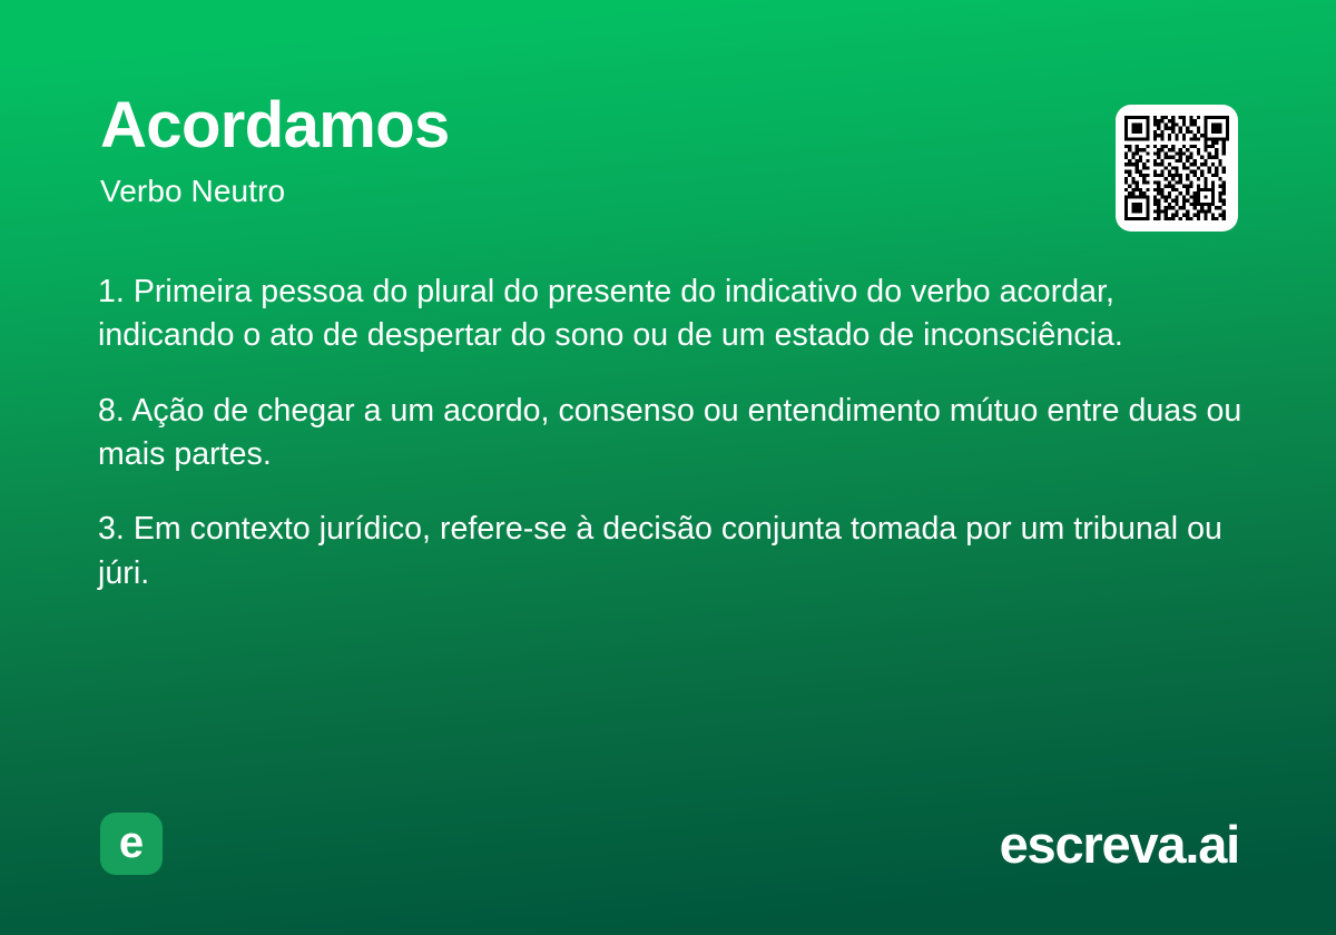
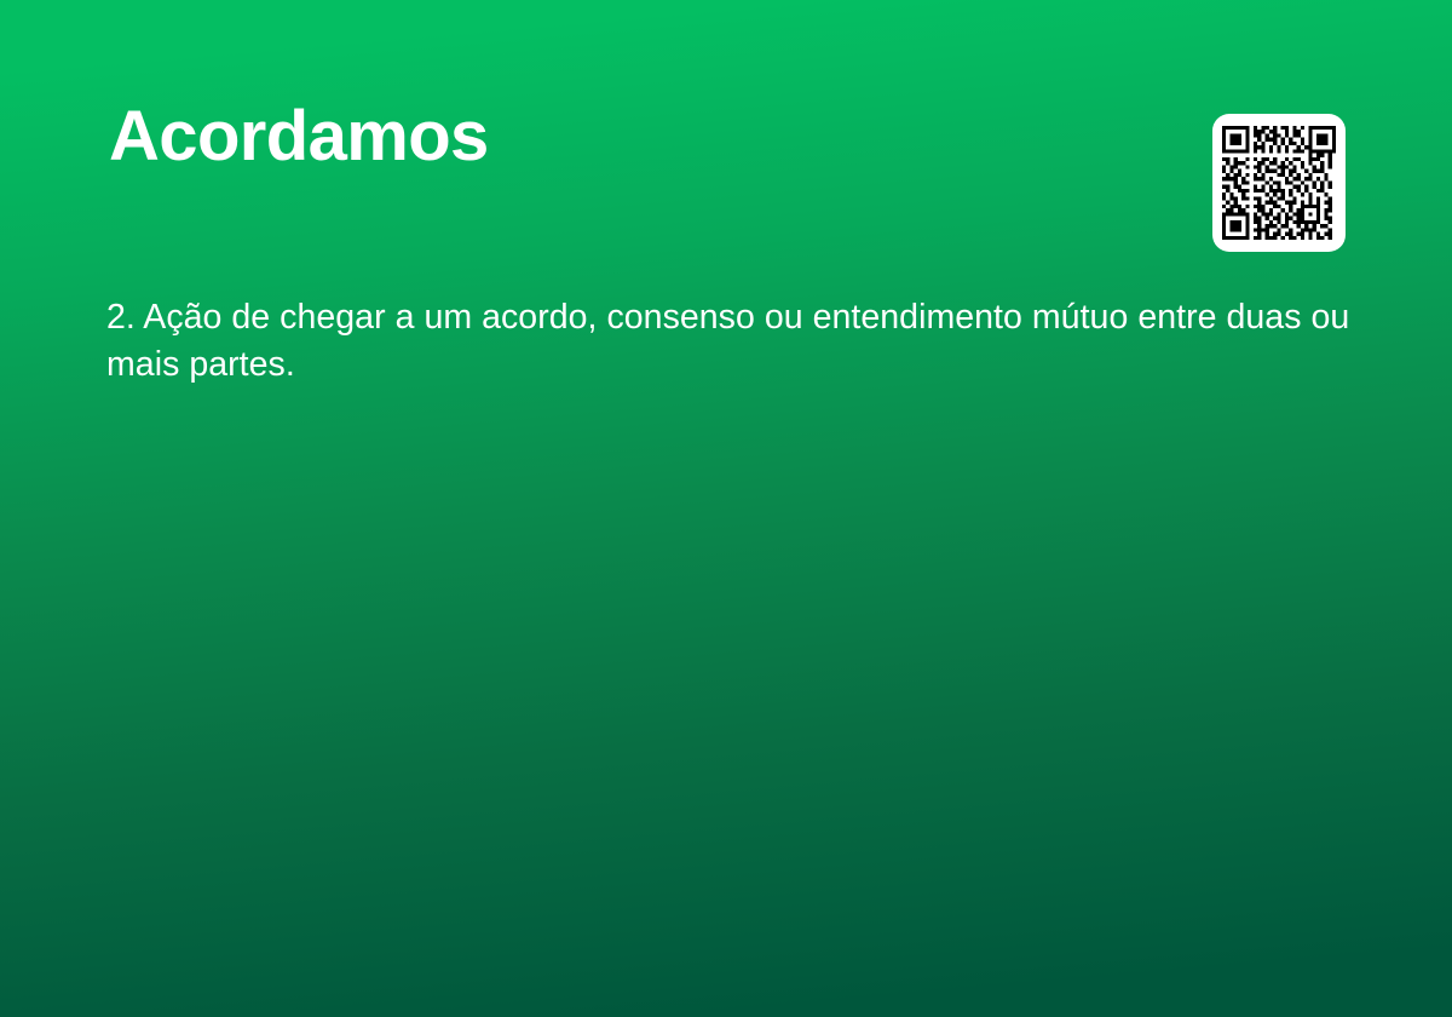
  Acordamos
- Verbo Neutro
- 1. Primeira pessoa do plural do presente do indicativo do verbo acordar, indicando o ato de despertar do sono ou de um estado de inconsciência.
- 8. Ação de chegar a um acordo, consenso ou entendimento mútuo entre duas ou mais partes.
+ 2. Ação de chegar a um acordo, consenso ou entendimento mútuo entre duas ou mais partes.
- 3. Em contexto jurídico, refere-se à decisão conjunta tomada por um tribunal ou júri.
- e
- escreva.ai
